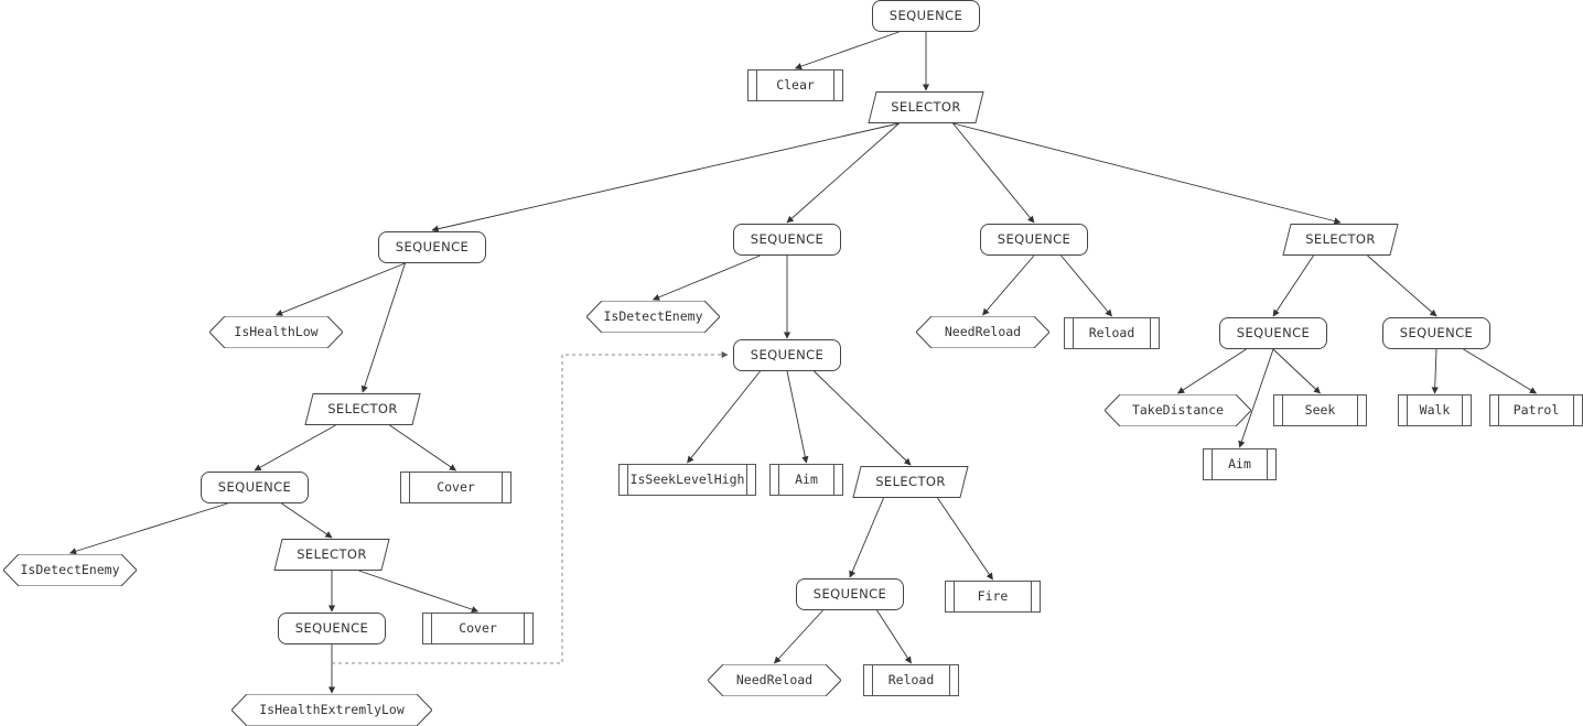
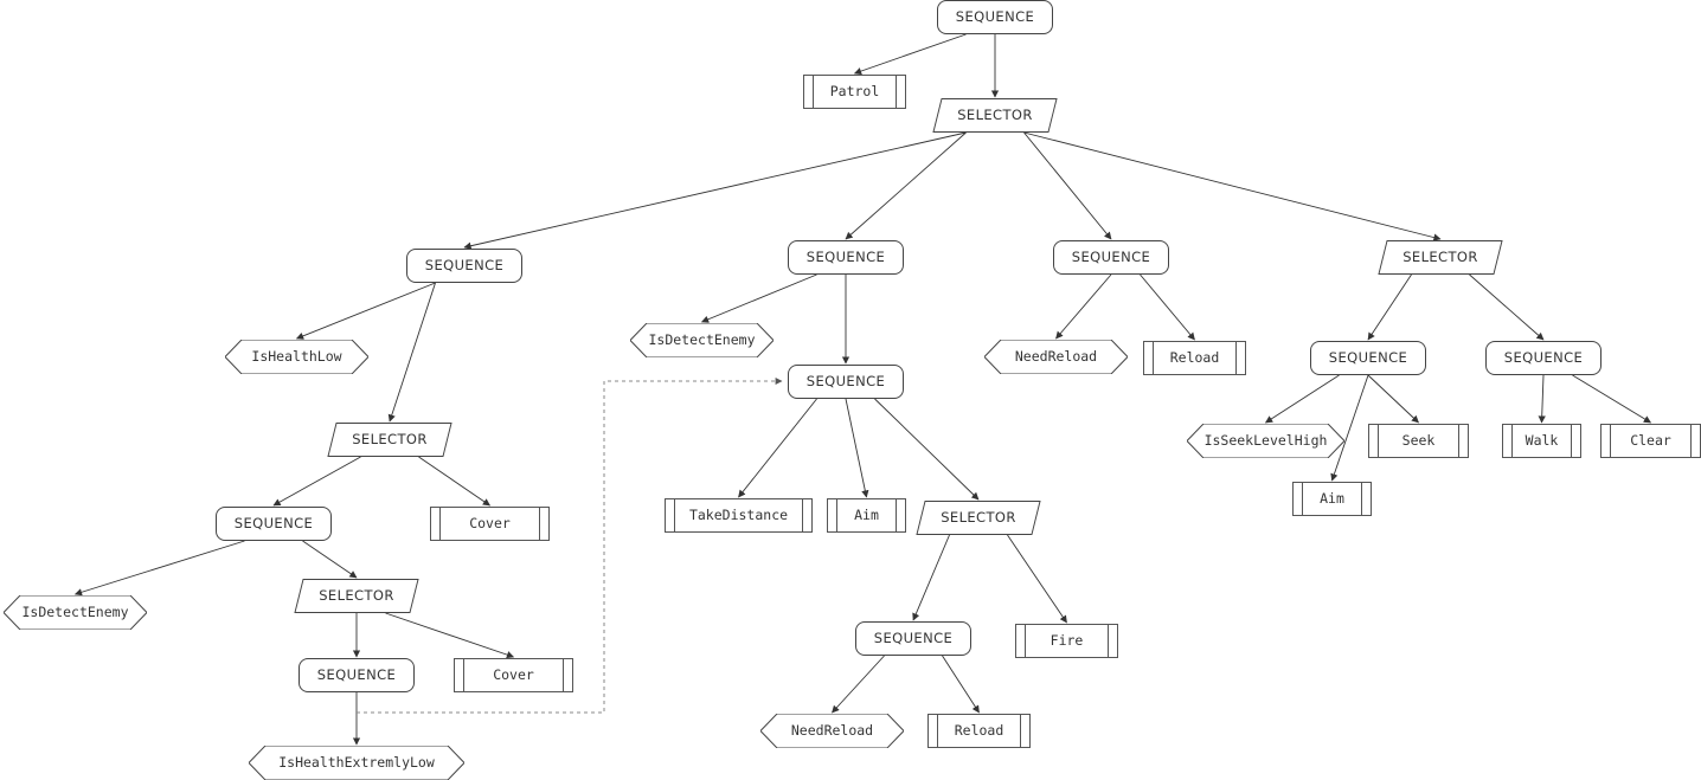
  SEQUENCE
- Clear
+ Patrol
  SELECTOR
  SEQUENCE
  SEQUENCE
  SEQUENCE
  SELECTOR
  IsHealthLow
  SELECTOR
  SEQUENCE
  Cover
  IsDetectEnemy
  SELECTOR
  SEQUENCE
  Cover
  IsHealthExtremlyLow
  IsDetectEnemy
  SEQUENCE
- IsSeekLevelHigh
+ TakeDistance
  Aim
  SELECTOR
  SEQUENCE
  Fire
  NeedReload
  Reload
  NeedReload
  Reload
  SEQUENCE
  SEQUENCE
- TakeDistance
+ IsSeekLevelHigh
  Seek
  Aim
  Walk
- Patrol
+ Clear
